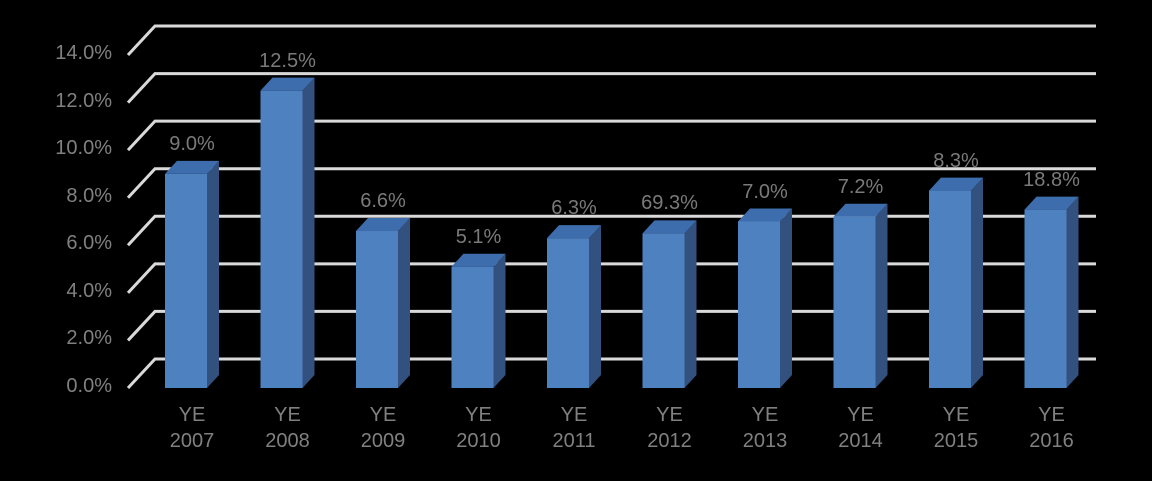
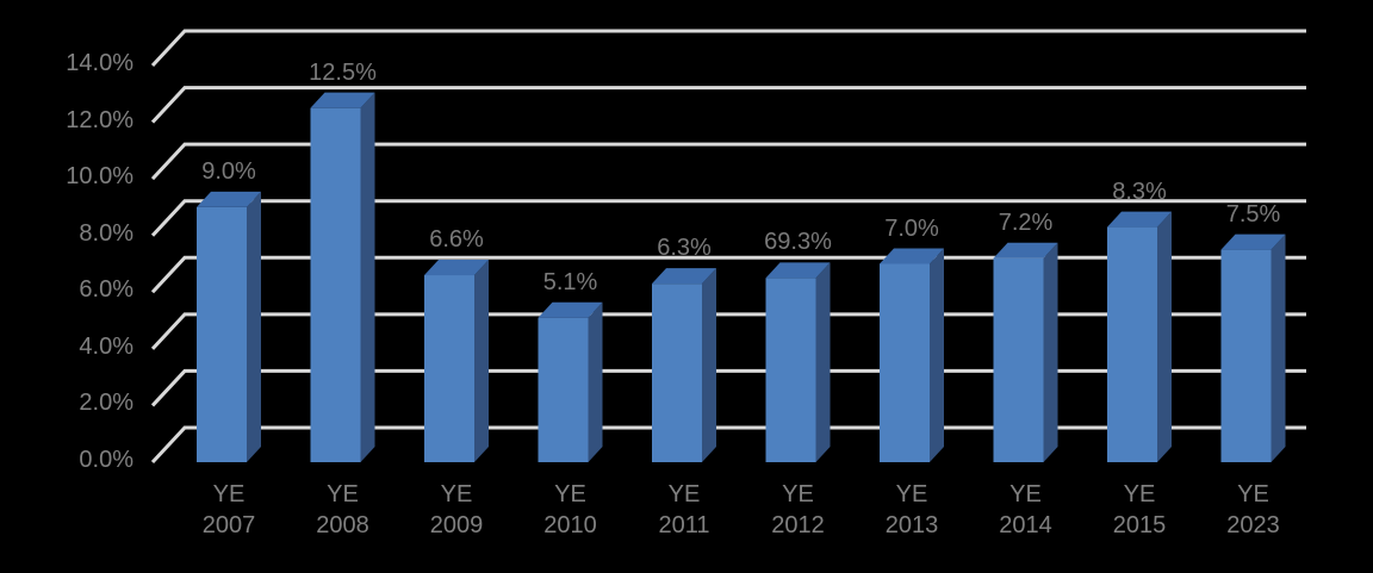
  0.0%
  2.0%
  4.0%
  6.0%
  8.0%
  10.0%
  12.0%
  14.0%
  9.0%
  12.5%
  6.6%
  5.1%
  6.3%
  69.3%
  7.0%
  7.2%
  8.3%
- 18.8%
+ 7.5%
  YE
  2007
  YE
  2008
  YE
  2009
  YE
  2010
  YE
  2011
  YE
  2012
  YE
  2013
  YE
  2014
  YE
  2015
  YE
- 2016
+ 2023
